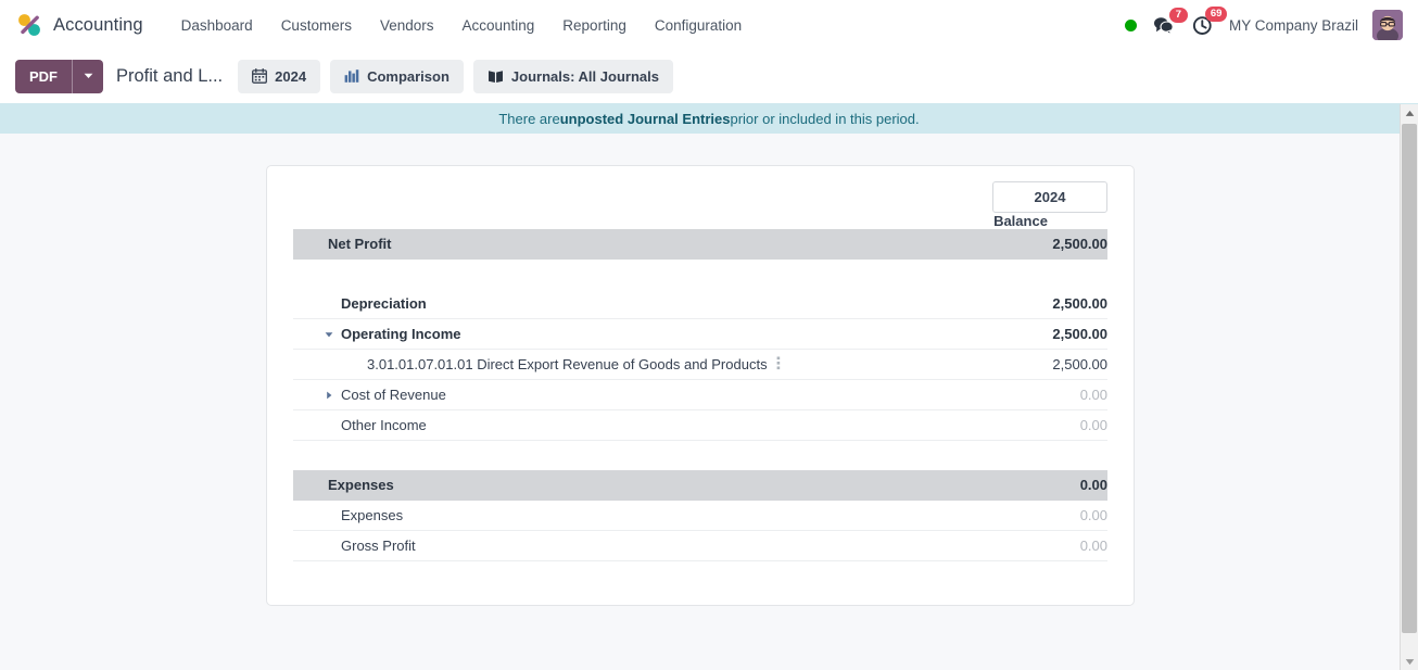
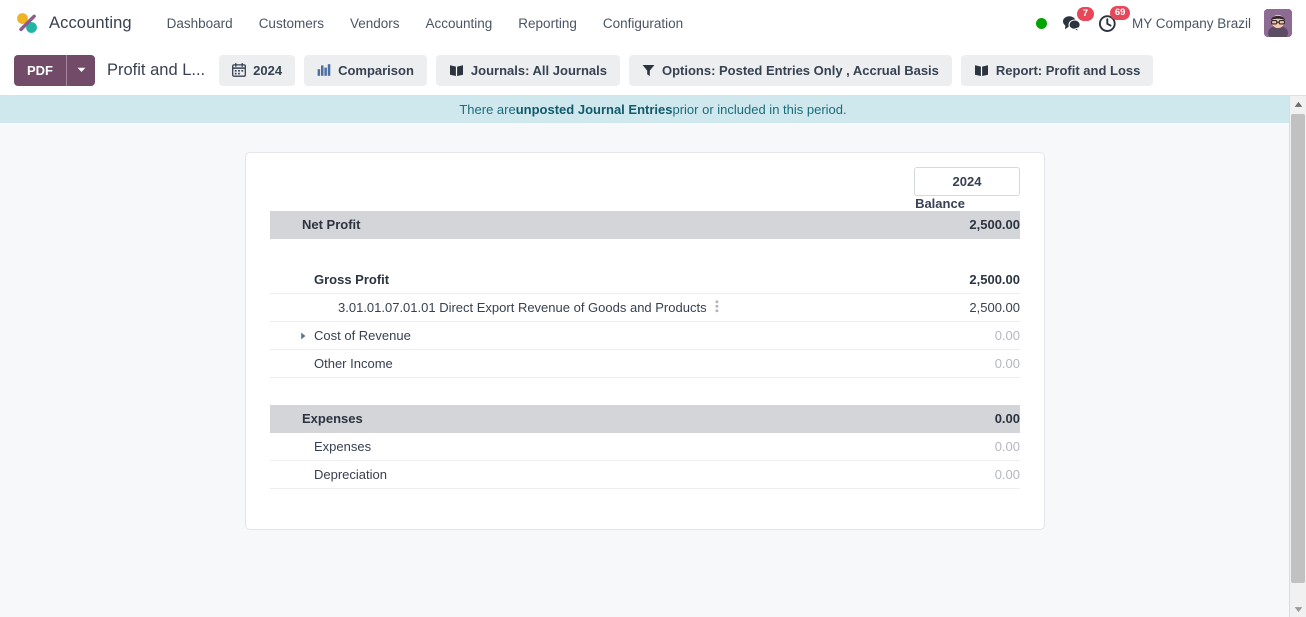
  Accounting
  Dashboard
  Customers
  Vendors
  Accounting
  Reporting
  Configuration
  7
  69
  MY Company Brazil
  PDF
  Profit and L...
  2024
  Comparison
  Journals: All Journals
+ Options: Posted Entries Only , Accrual Basis
+ Report: Profit and Loss
  There are
  unposted Journal Entries
  prior or included in this period.
  	2024
  	Balance
  Net Profit	2,500.00
- Depreciation	2,500.00
+ Gross Profit	2,500.00
- Operating Income	2,500.00
  3.01.01.07.01.01 Direct Export Revenue of Goods and Products	2,500.00
  Cost of Revenue	0.00
  Other Income	0.00
  Expenses	0.00
  Expenses	0.00
- Gross Profit	0.00
+ Depreciation	0.00
